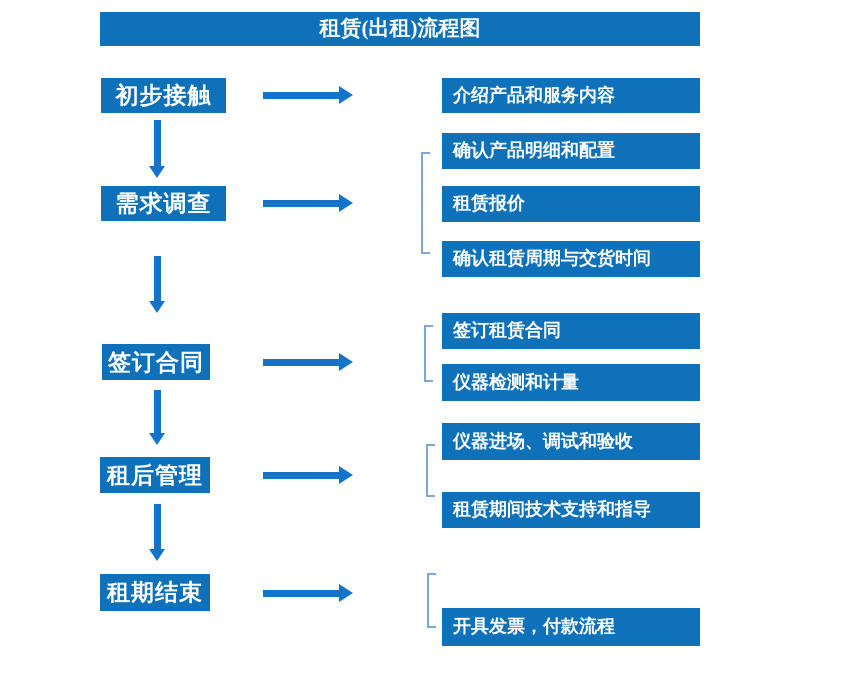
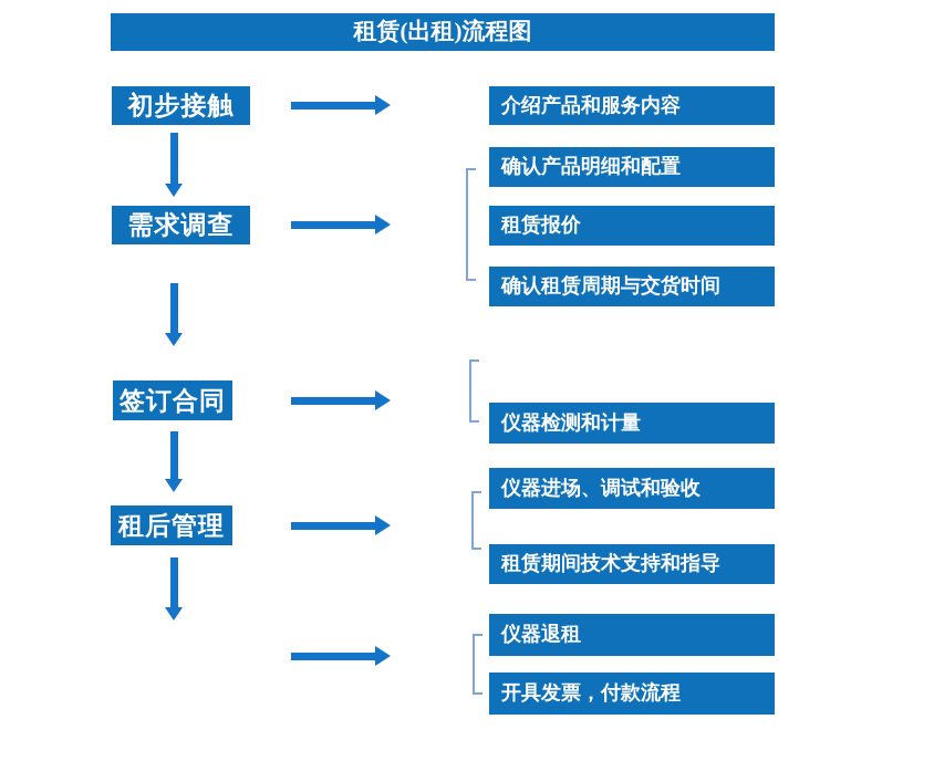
  租赁(出租)流程图
  初步接触
  需求调查
  签订合同
  租后管理
- 租期结束
  介绍产品和服务内容
  确认产品明细和配置
  租赁报价
  确认租赁周期与交货时间
- 签订租赁合同
  仪器检测和计量
  仪器进场、调试和验收
  租赁期间技术支持和指导
+ 仪器退租
  开具发票，付款流程
